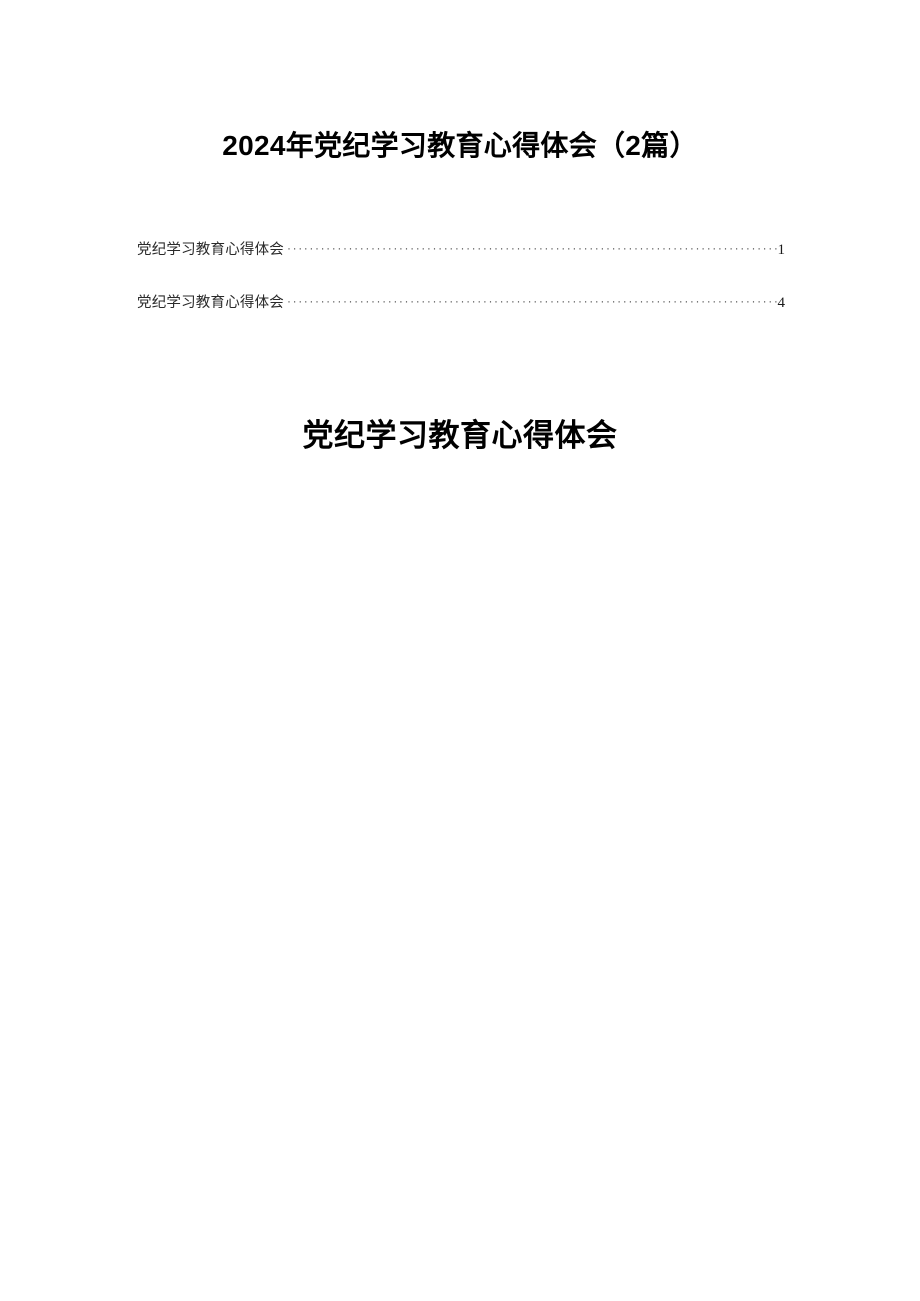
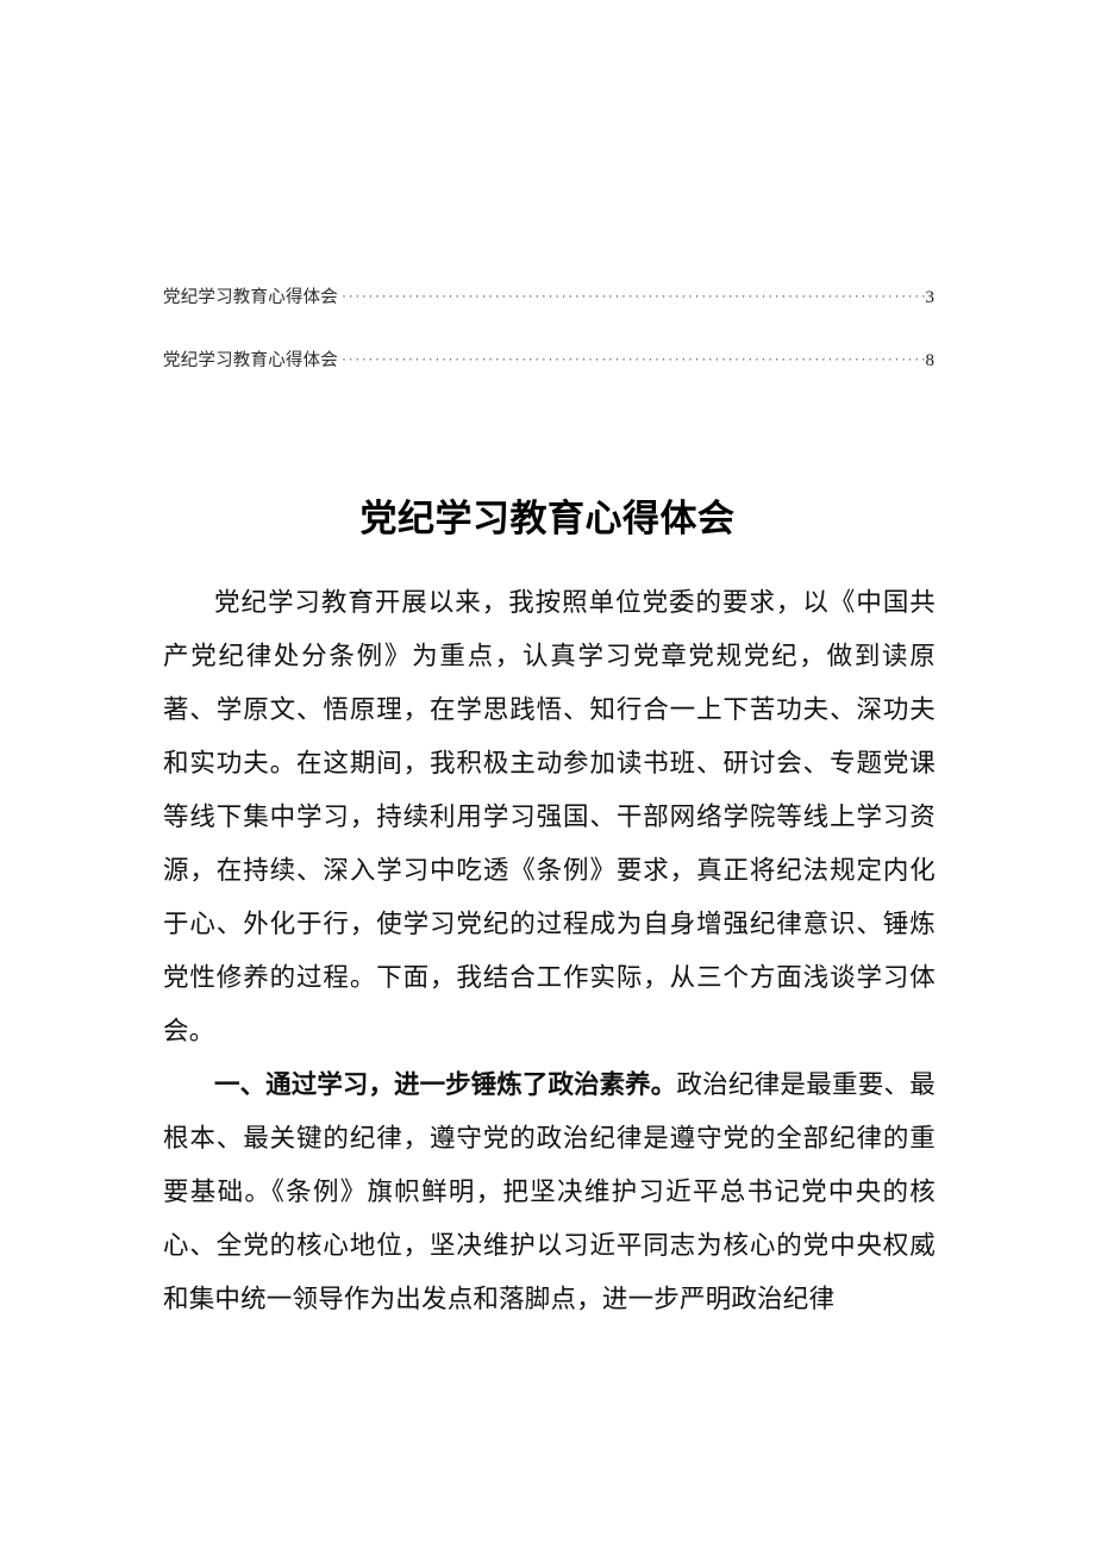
- 2024年党纪学习教育心得体会（2篇）
  党纪学习教育心得体会
- 1
+ 3
  党纪学习教育心得体会
- 4
+ 8
  党纪学习教育心得体会
+ 党纪学习教育开展以来，我按照单位党委的要求，以《中国共产党纪律处分条例》为重点，认真学习党章党规党纪，做到读原著、学原文、悟原理，在学思践悟、知行合一上下苦功夫、深功夫和实功夫。在这期间，我积极主动参加读书班、研讨会、专题党课等线下集中学习，持续利用学习强国、干部网络学院等线上学习资源，在持续、深入学习中吃透《条例》要求，真正将纪法规定内化于心、外化于行，使学习党纪的过程成为自身增强纪律意识、锤炼党性修养的过程。下面，我结合工作实际，从三个方面浅谈学习体会。
+ 一、通过学习，进一步锤炼了政治素养。政治纪律是最重要、最根本、最关键的纪律，遵守党的政治纪律是遵守党的全部纪律的重要基础。《条例》旗帜鲜明，把坚决维护习近平总书记党中央的核心、全党的核心地位，坚决维护以习近平同志为核心的党中央权威和集中统一领导作为出发点和落脚点，进一步严明政治纪律
